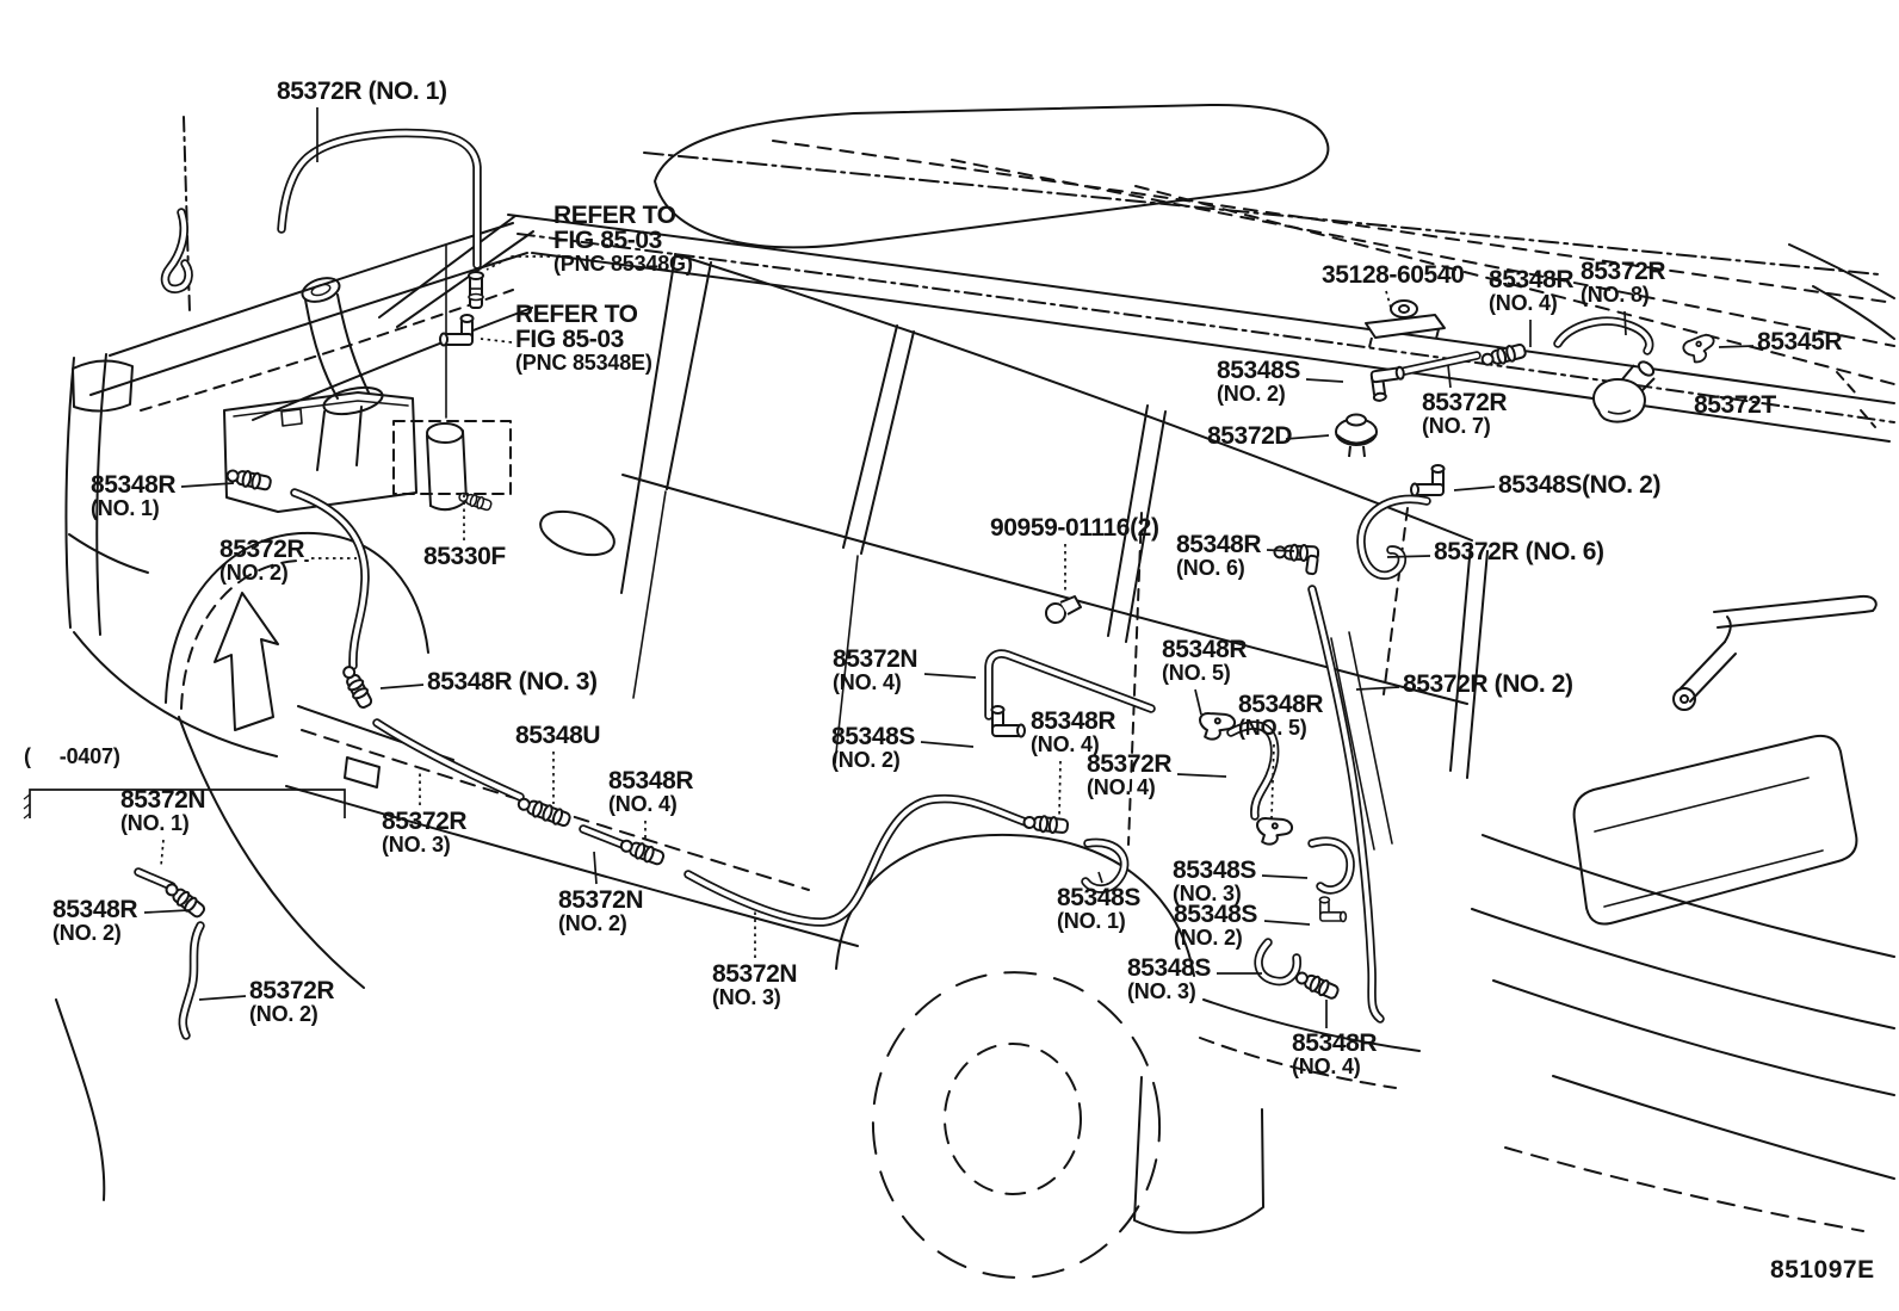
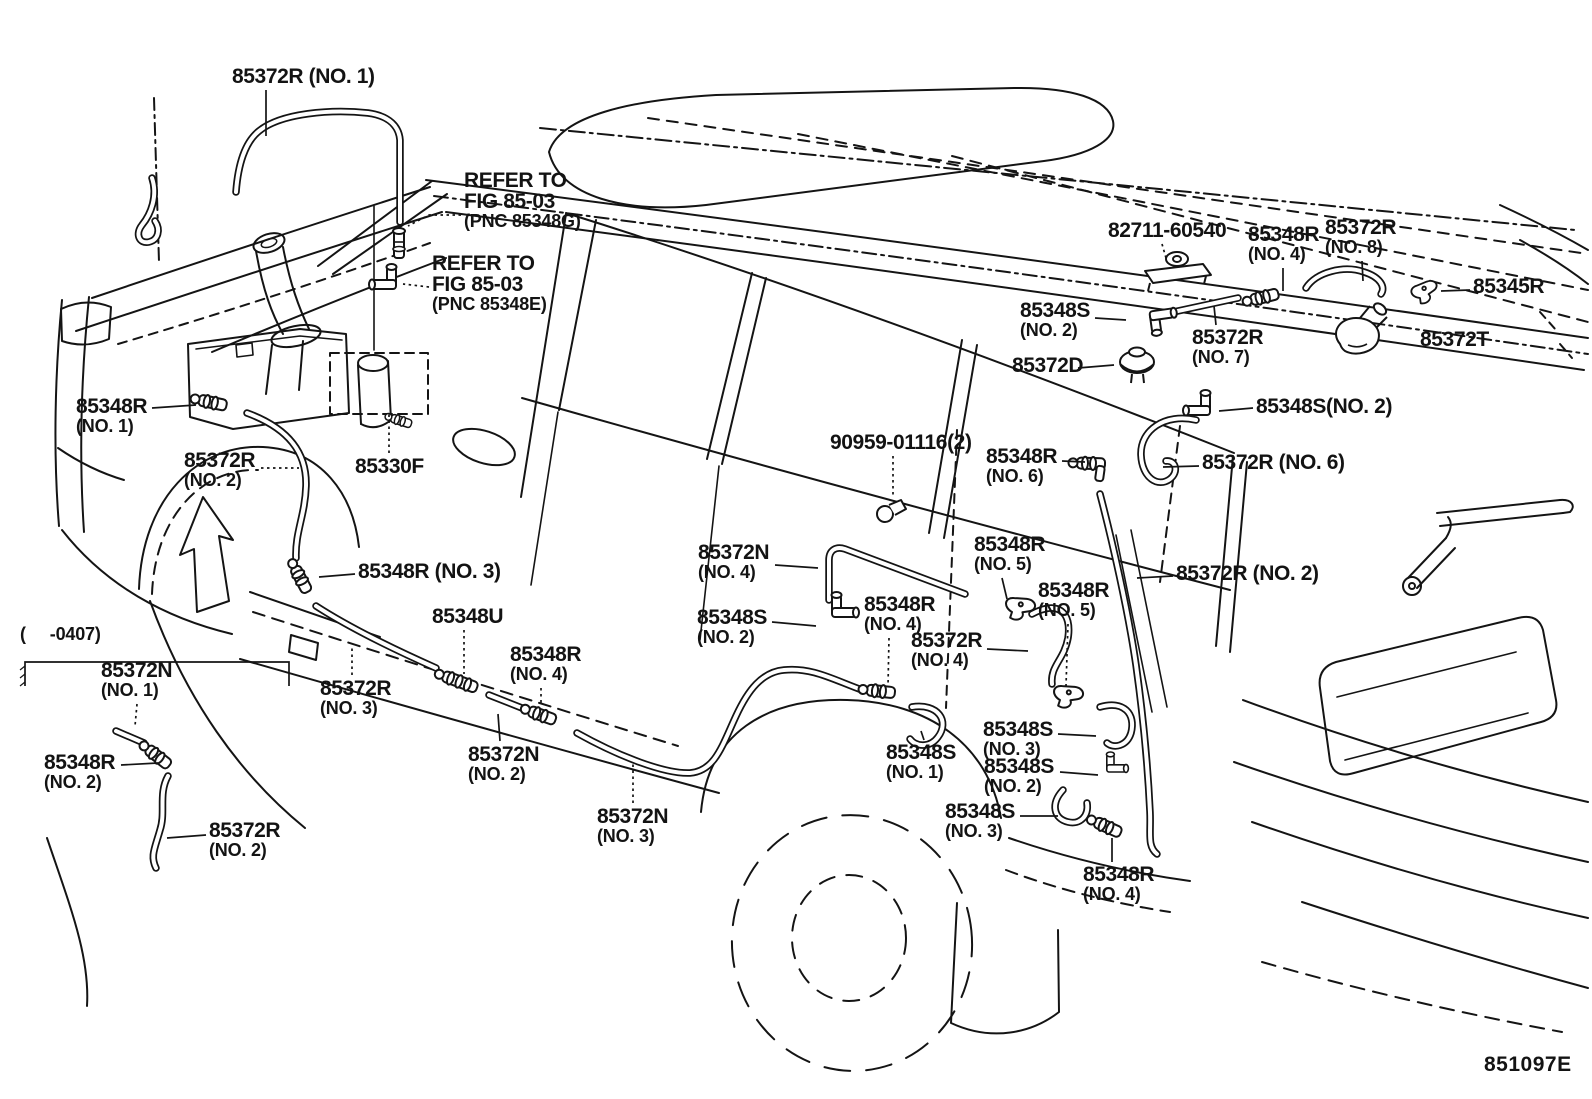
  85372R (NO. 1)
  REFER TO
  FIG 85-03
  (PNC 85348G)
  REFER TO
  FIG 85-03
  (PNC 85348E)
- 35128-60540
+ 82711-60540
  85348R
  (NO. 4)
  85372R
  (NO. 8)
  85345R
  85348S
  (NO. 2)
  85372R
  (NO. 7)
  85372T
  85372D
  85348S(NO. 2)
  90959-01116(2)
  85348R
  (NO. 6)
  85372R (NO. 6)
  85372N
  (NO. 4)
  85348R
  (NO. 5)
  85348R
  (NO. 5)
  85372R (NO. 2)
  85348S
  (NO. 2)
  85348R
  (NO. 4)
  85372R
  (NO. 4)
  85348R
  (NO. 1)
  85372R
  (NO. 2)
  85330F
  85348R (NO. 3)
  85348U
  85348R
  (NO. 4)
  85372R
  (NO. 3)
  85372N
  (NO. 2)
  85372N
  (NO. 3)
  85348S
  (NO. 1)
  85348S
  (NO. 3)
  85348S
  (NO. 2)
  85348S
  (NO. 3)
  85348R
  (NO. 4)
  ( -0407)
  85372N
  (NO. 1)
  85348R
  (NO. 2)
  85372R
  (NO. 2)
  851097E
